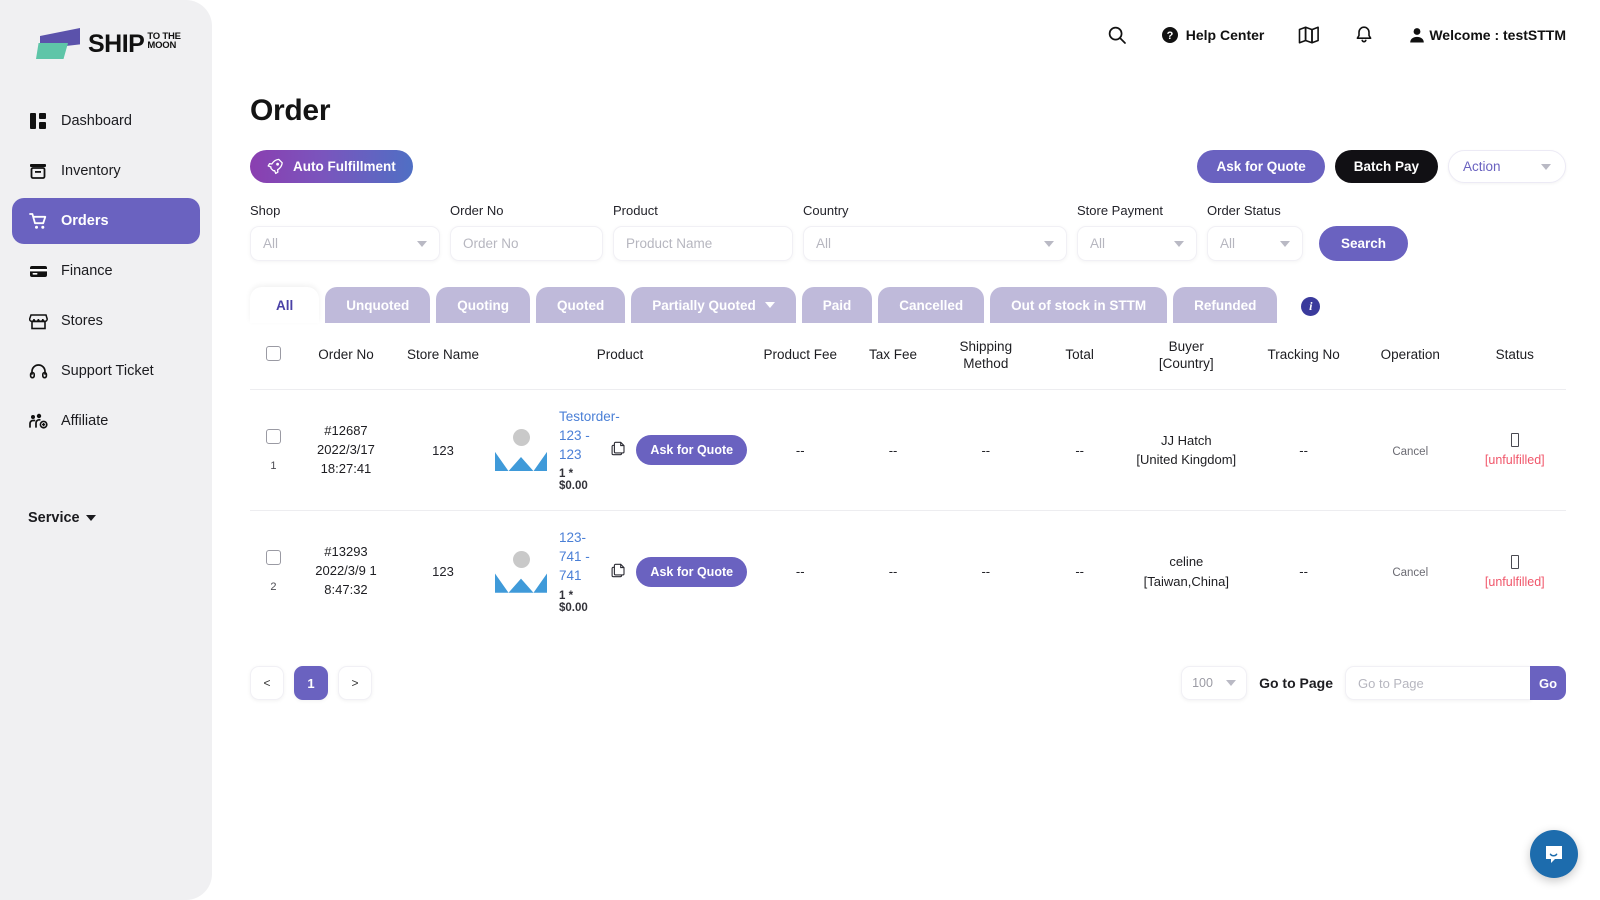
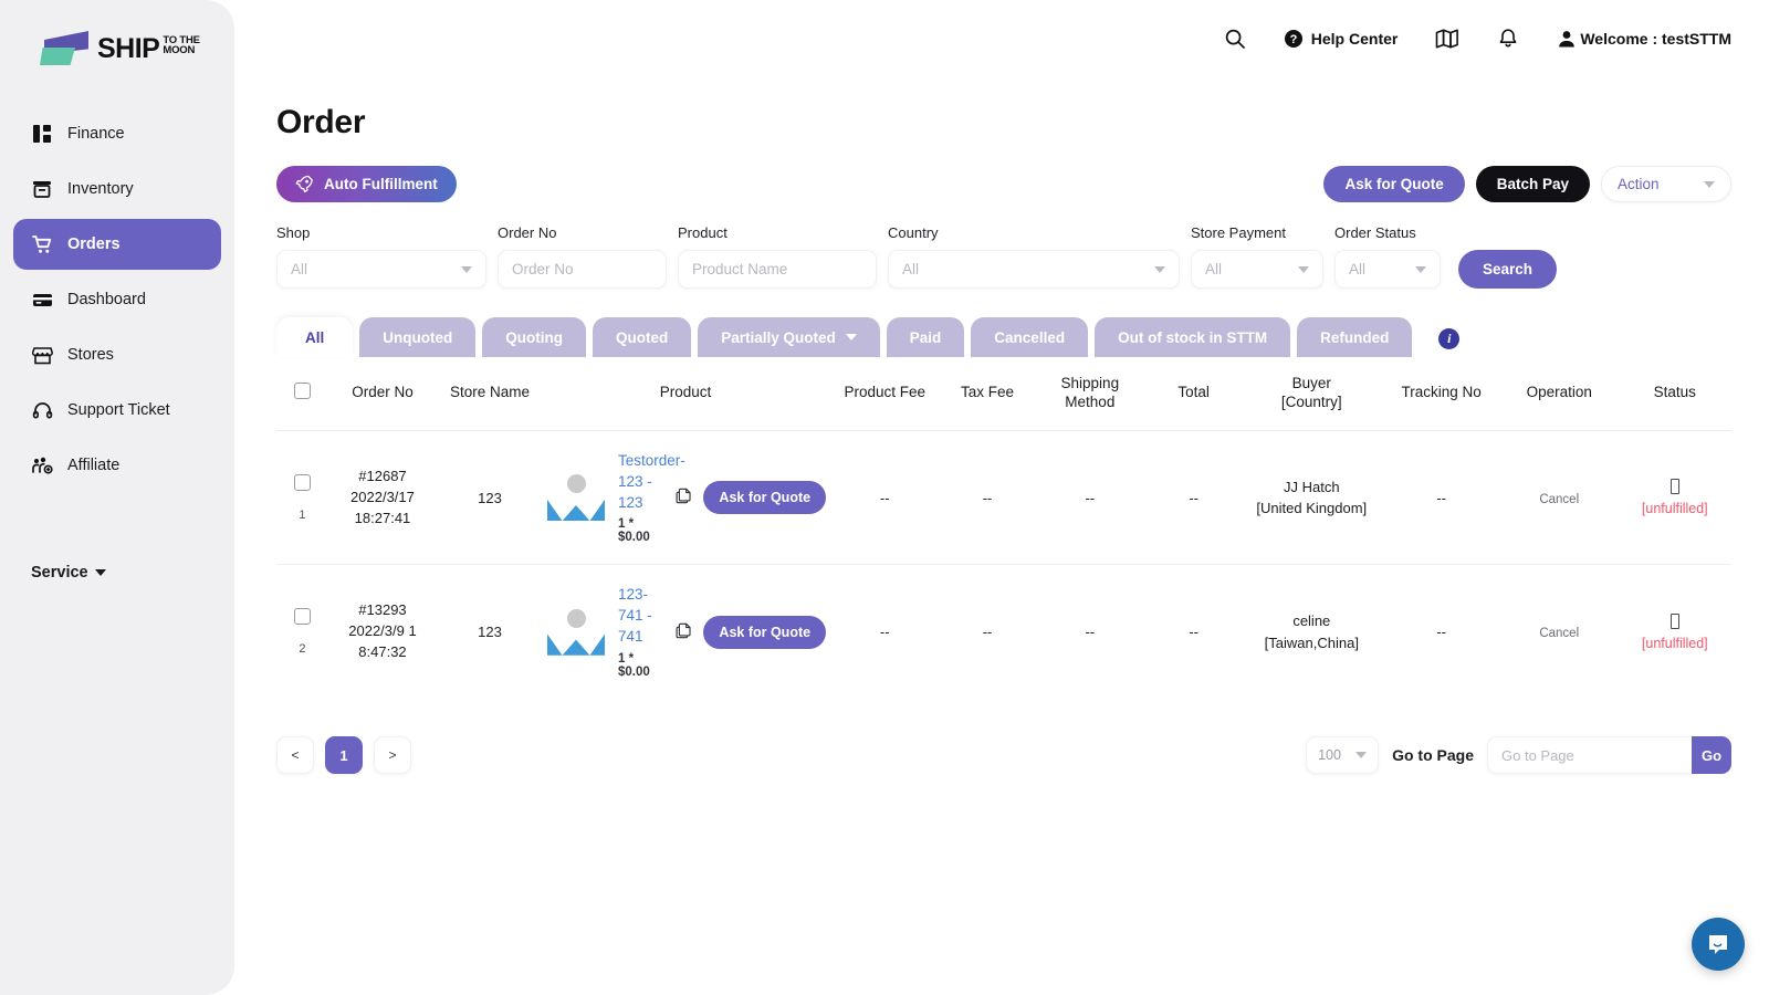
  SHIP
  TO THE
  MOON
- Dashboard
+ Finance
  Inventory
  Orders
- Finance
+ Dashboard
  Stores
  Support Ticket
  Affiliate
  Service
  ?
  Help Center
  Welcome : testSTTM
  Order
  Auto Fulfillment
  Ask for Quote
  Batch Pay
  Action
  Shop
  All
  Order No
  Order No
  Product
  Product Name
  Country
  All
  Store Payment
  All
  Order Status
  All
  Search
  All
  Unquoted
  Quoting
  Quoted
  Partially Quoted
  Paid
  Cancelled
  Out of stock in STTM
  Refunded
  i
  	Order No	Store Name	Product	Product Fee	Tax Fee	Shipping Method	Total	Buyer [Country]	Tracking No	Operation	Status
  1	#12687 2022/3/17 18:27:41	123	Testorder-123 - 123 1 * $0.00 Ask for Quote	--	--	--	--	JJ Hatch [United Kingdom]	--	Cancel	[unfulfilled]
  2	#13293 2022/3/9 1 8:47:32	123	123-741 - 741 1 * $0.00 Ask for Quote	--	--	--	--	celine [Taiwan,China]	--	Cancel	[unfulfilled]
  <
  1
  >
  100
  Go to Page
  Go to Page
  Go
